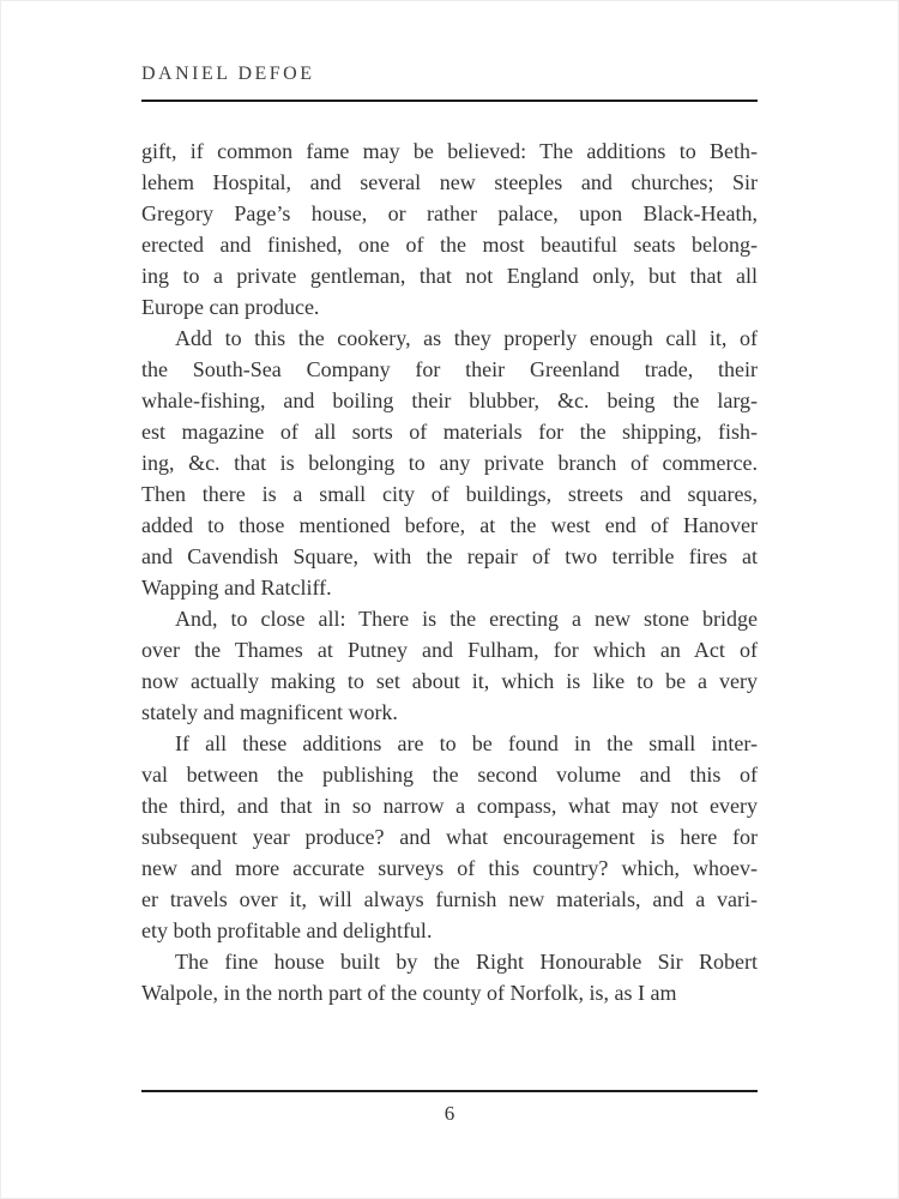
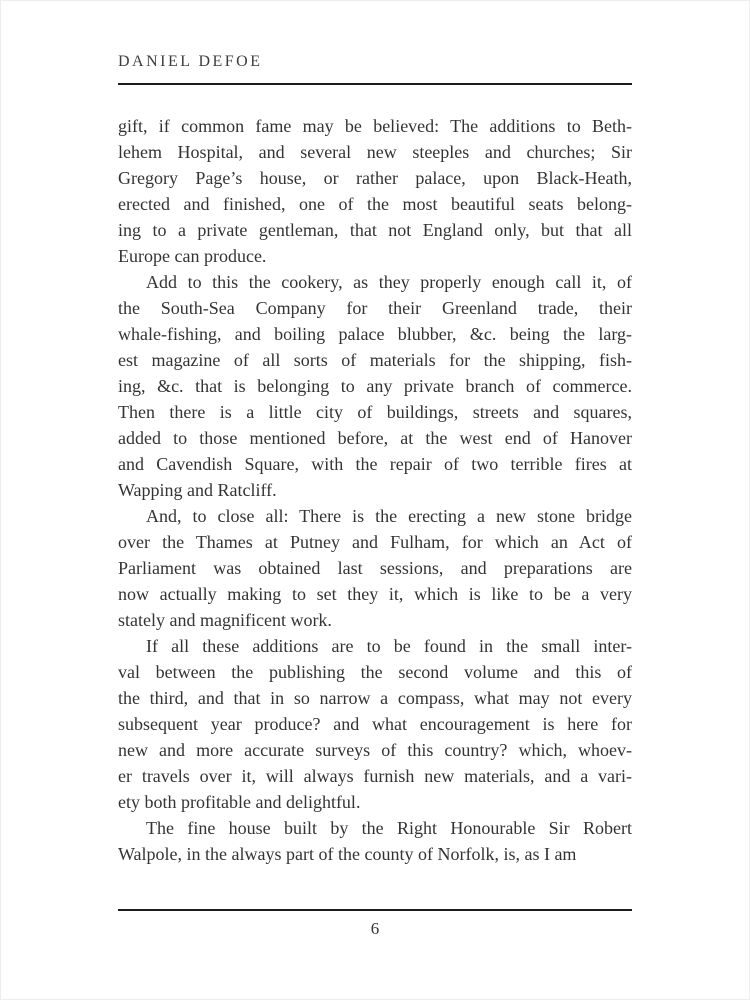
  DANIEL DEFOE
  gift, if common fame may be believed: The additions to Beth-
  lehem Hospital, and several new steeples and churches; Sir
  Gregory Page’s house, or rather palace, upon Black-Heath,
  erected and finished, one of the most beautiful seats belong-
  ing to a private gentleman, that not England only, but that all
  Europe can produce.
  Add to this the cookery, as they properly enough call it, of
  the South-Sea Company for their Greenland trade, their
- whale-fishing, and boiling their blubber, &c. being the larg-
+ whale-fishing, and boiling palace blubber, &c. being the larg-
  est magazine of all sorts of materials for the shipping, fish-
  ing, &c. that is belonging to any private branch of commerce.
- Then there is a small city of buildings, streets and squares,
+ Then there is a little city of buildings, streets and squares,
  added to those mentioned before, at the west end of Hanover
  and Cavendish Square, with the repair of two terrible fires at
  Wapping and Ratcliff.
  And, to close all: There is the erecting a new stone bridge
  over the Thames at Putney and Fulham, for which an Act of
+ Parliament was obtained last sessions, and preparations are
- now actually making to set about it, which is like to be a very
+ now actually making to set they it, which is like to be a very
  stately and magnificent work.
  If all these additions are to be found in the small inter-
  val between the publishing the second volume and this of
  the third, and that in so narrow a compass, what may not every
  subsequent year produce? and what encouragement is here for
  new and more accurate surveys of this country? which, whoev-
  er travels over it, will always furnish new materials, and a vari-
  ety both profitable and delightful.
  The fine house built by the Right Honourable Sir Robert
- Walpole, in the north part of the county of Norfolk, is, as I am
+ Walpole, in the always part of the county of Norfolk, is, as I am
  6
